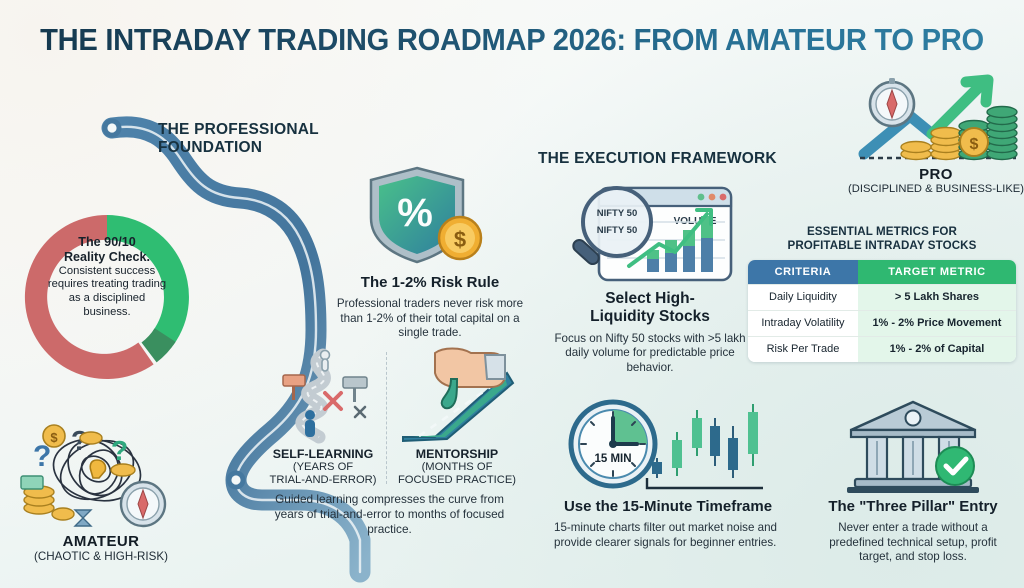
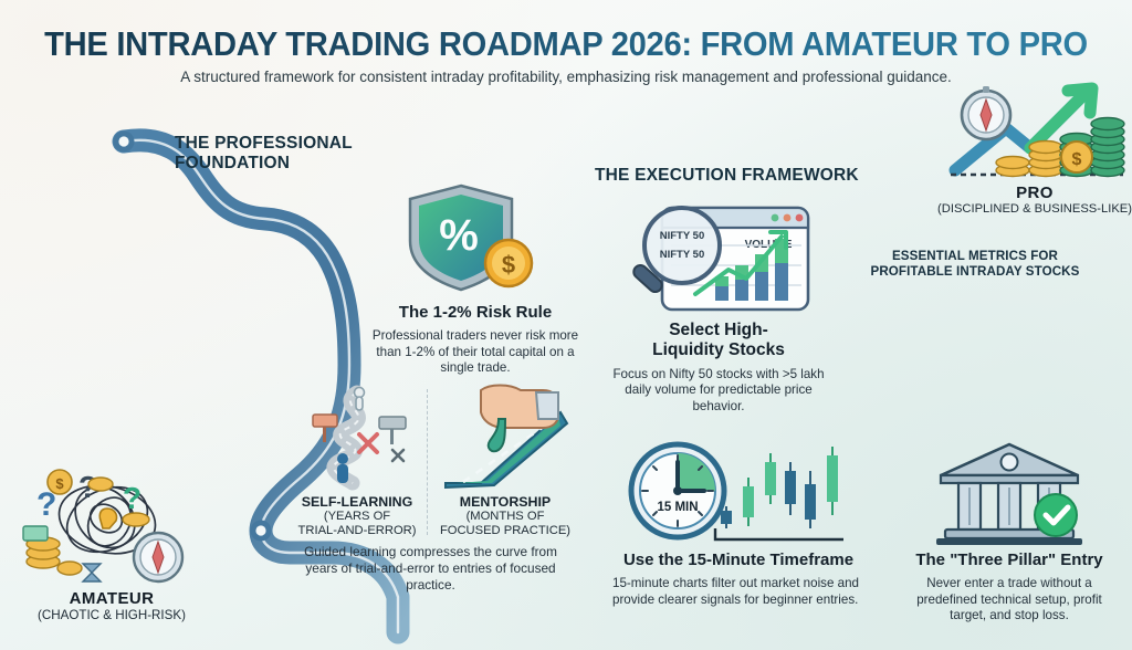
  THE INTRADAY TRADING ROADMAP 2026: FROM AMATEUR TO PRO
+ A structured framework for consistent intraday profitability, emphasizing risk management and professional guidance.
  THE PROFESSIONAL
  FOUNDATION
- The 90/10
- Reality Check.
- Consistent success requires treating trading as a disciplined business.
  %
  $
  The 1-2% Risk Rule
  Professional traders never risk more than 1-2% of their total capital on a single trade.
  SELF-LEARNING
  (YEARS OF
  TRIAL-AND-ERROR)
  MENTORSHIP
  (MONTHS OF
  FOCUSED PRACTICE)
- Guided learning compresses the curve from years of trial-and-error to months of focused practice.
+ Guided learning compresses the curve from years of trial-and-error to entries of focused practice.
  ?
  ?
  ?
  $
  AMATEUR
  (CHAOTIC & HIGH-RISK)
  THE EXECUTION FRAMEWORK
  NIFTY 50
  NIFTY 50
  Select High-
  Liquidity Stocks
  Focus on Nifty 50 stocks with >5 lakh daily volume for predictable price behavior.
  $
  PRO
  (DISCIPLINED & BUSINESS-LIKE)
  ESSENTIAL METRICS FOR
  PROFITABLE INTRADAY STOCKS
- CRITERIA	TARGET METRIC
- Daily Liquidity	> 5 Lakh Shares
- Intraday Volatility	1% - 2% Price Movement
- Risk Per Trade	1% - 2% of Capital
  15 MIN
  Use the 15-Minute Timeframe
  15-minute charts filter out market noise and provide clearer signals for beginner entries.
  The "Three Pillar" Entry
  Never enter a trade without a predefined technical setup, profit target, and stop loss.
